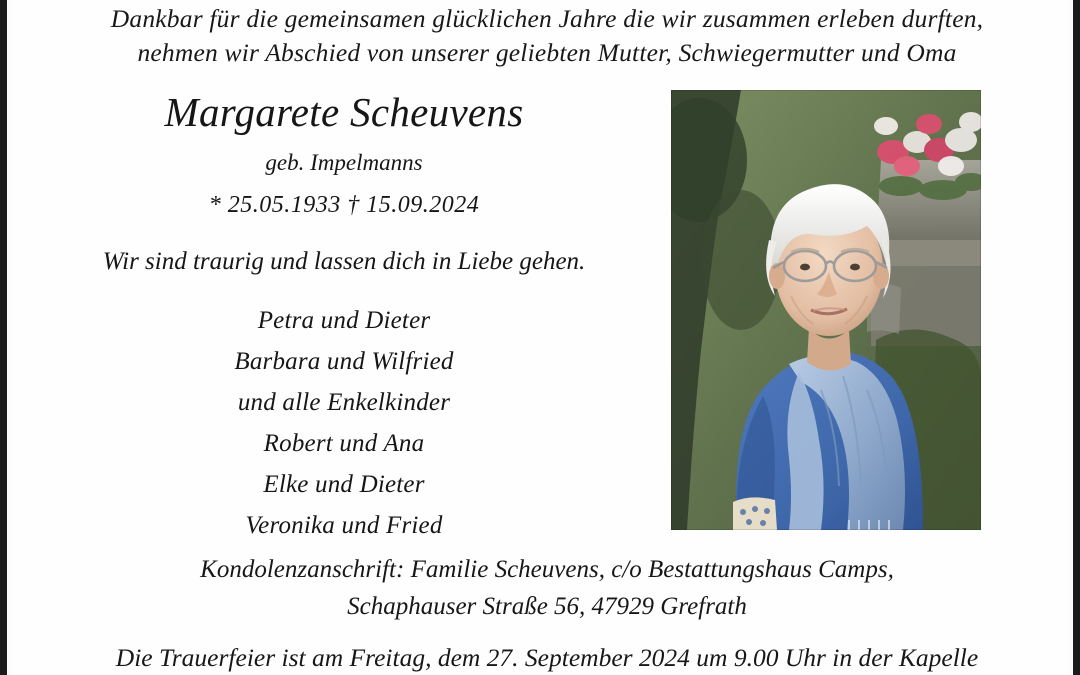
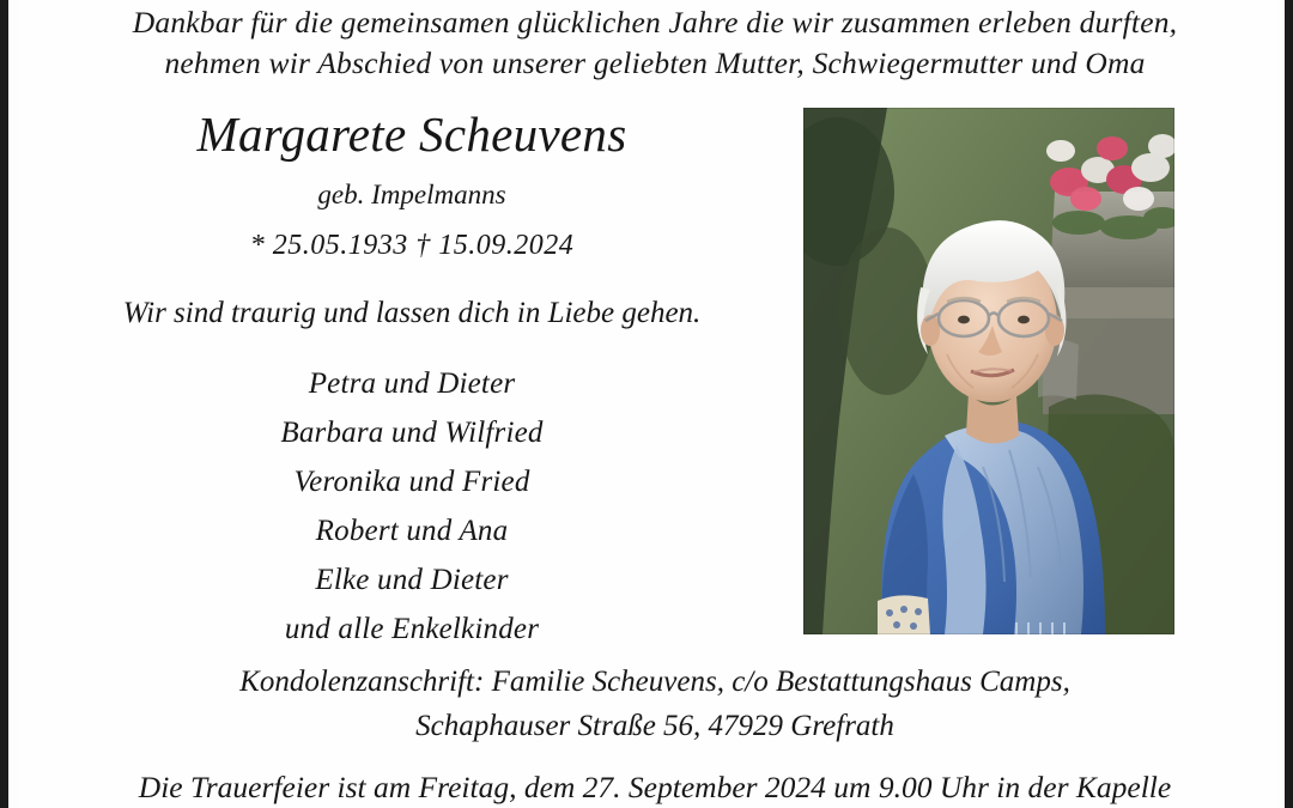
  Dankbar für die gemeinsamen glücklichen Jahre die wir zusammen erleben durften,
  nehmen wir Abschied von unserer geliebten Mutter, Schwiegermutter und Oma
  Margarete Scheuvens
  geb. Impelmanns
  * 25.05.1933 † 15.09.2024
  Wir sind traurig und lassen dich in Liebe gehen.
  Petra und Dieter
  Barbara und Wilfried
- und alle Enkelkinder
+ Veronika und Fried
  Robert und Ana
  Elke und Dieter
- Veronika und Fried
+ und alle Enkelkinder
  Kondolenzanschrift: Familie Scheuvens, c/o Bestattungshaus Camps,
  Schaphauser Straße 56, 47929 Grefrath
  Die Trauerfeier ist am Freitag, dem 27. September 2024 um 9.00 Uhr in der Kapelle
